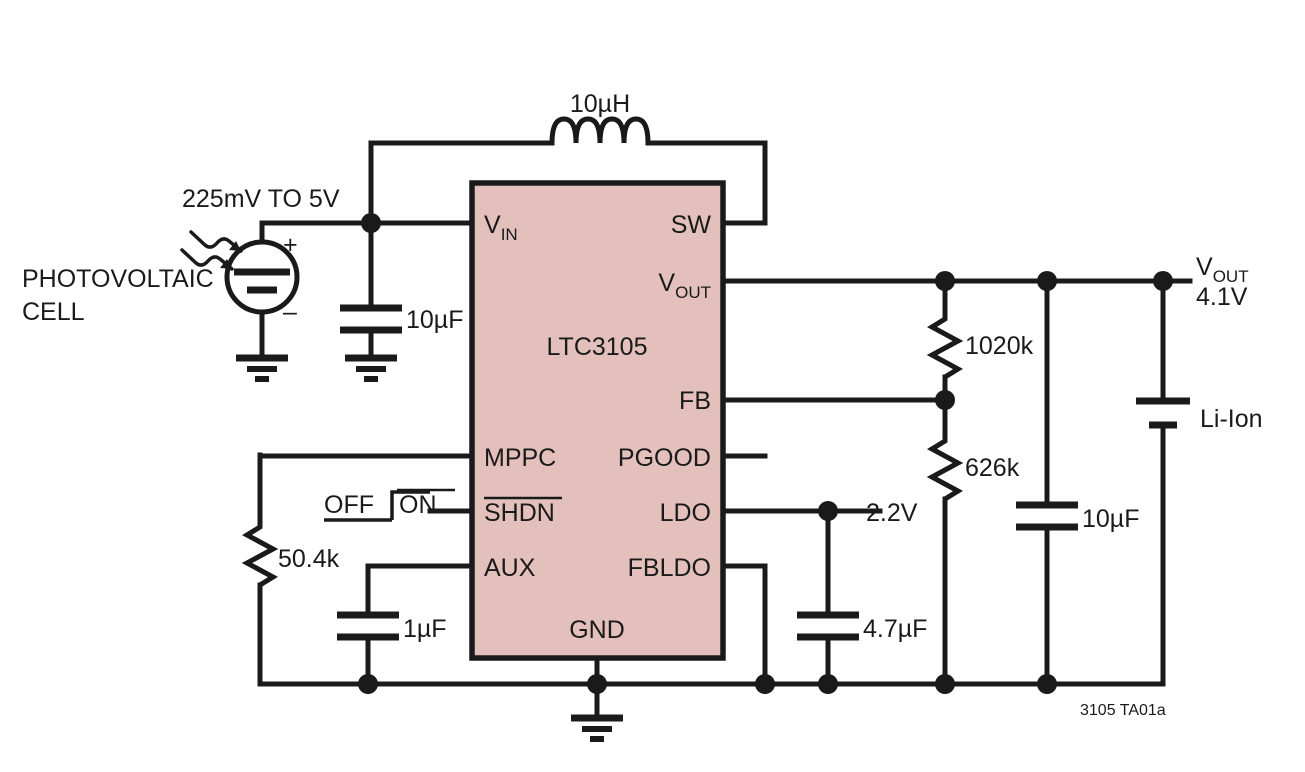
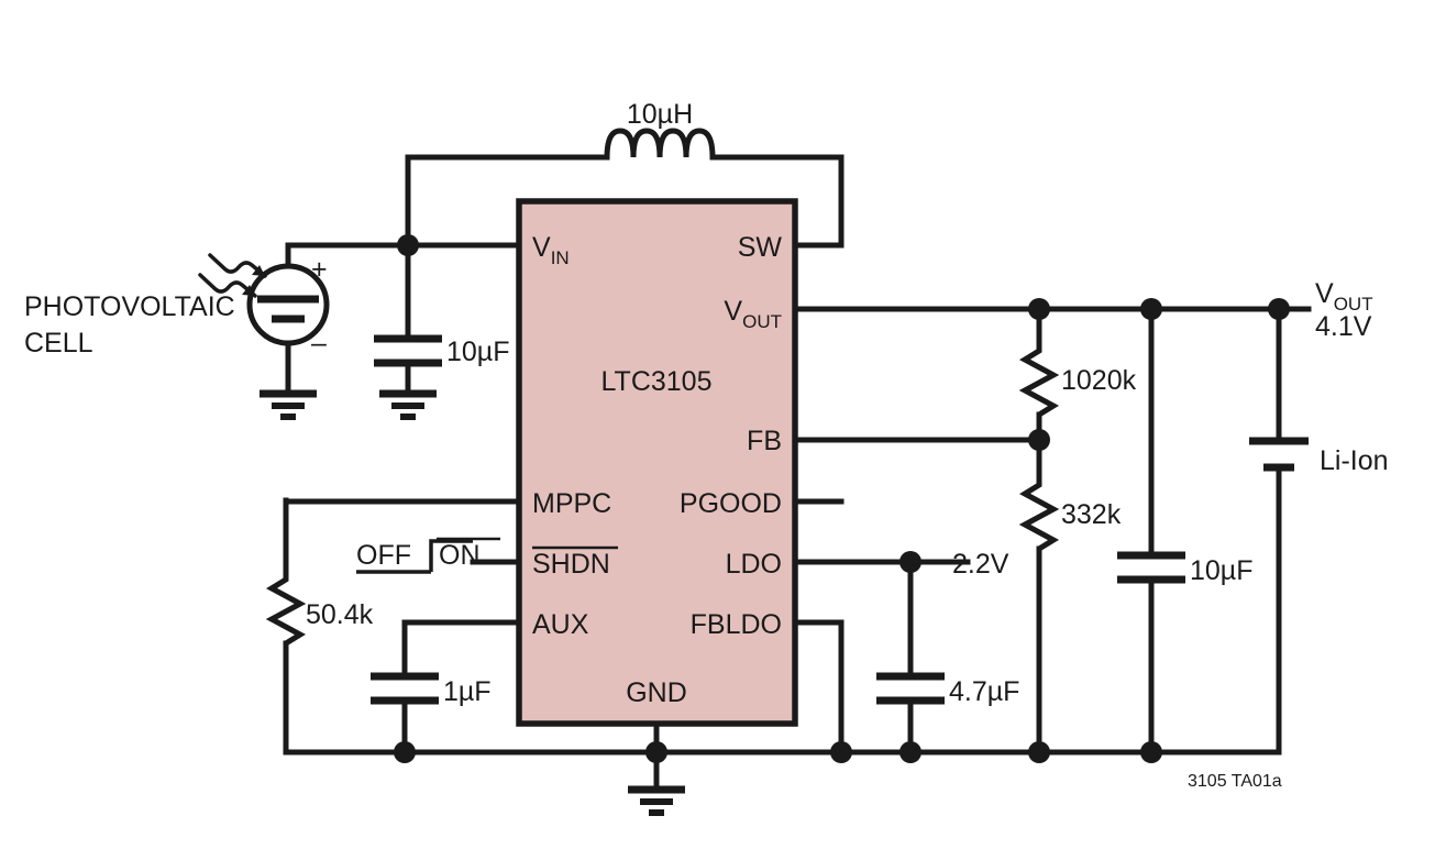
  VIN
  SW
  VOUT
  LTC3105
  FB
  MPPC
  PGOOD
  SHDN
  LDO
  AUX
  FBLDO
  GND
- 225mV TO 5V
  PHOTOVOLTAIC
  CELL
  +
  –
  10µH
  10µF
  50.4k
  1µF
  4.7µF
  1020k
- 626k
+ 332k
  10µF
  Li-Ion
  2.2V
  VOUT
  4.1V
  OFF
  ON
  3105 TA01a
